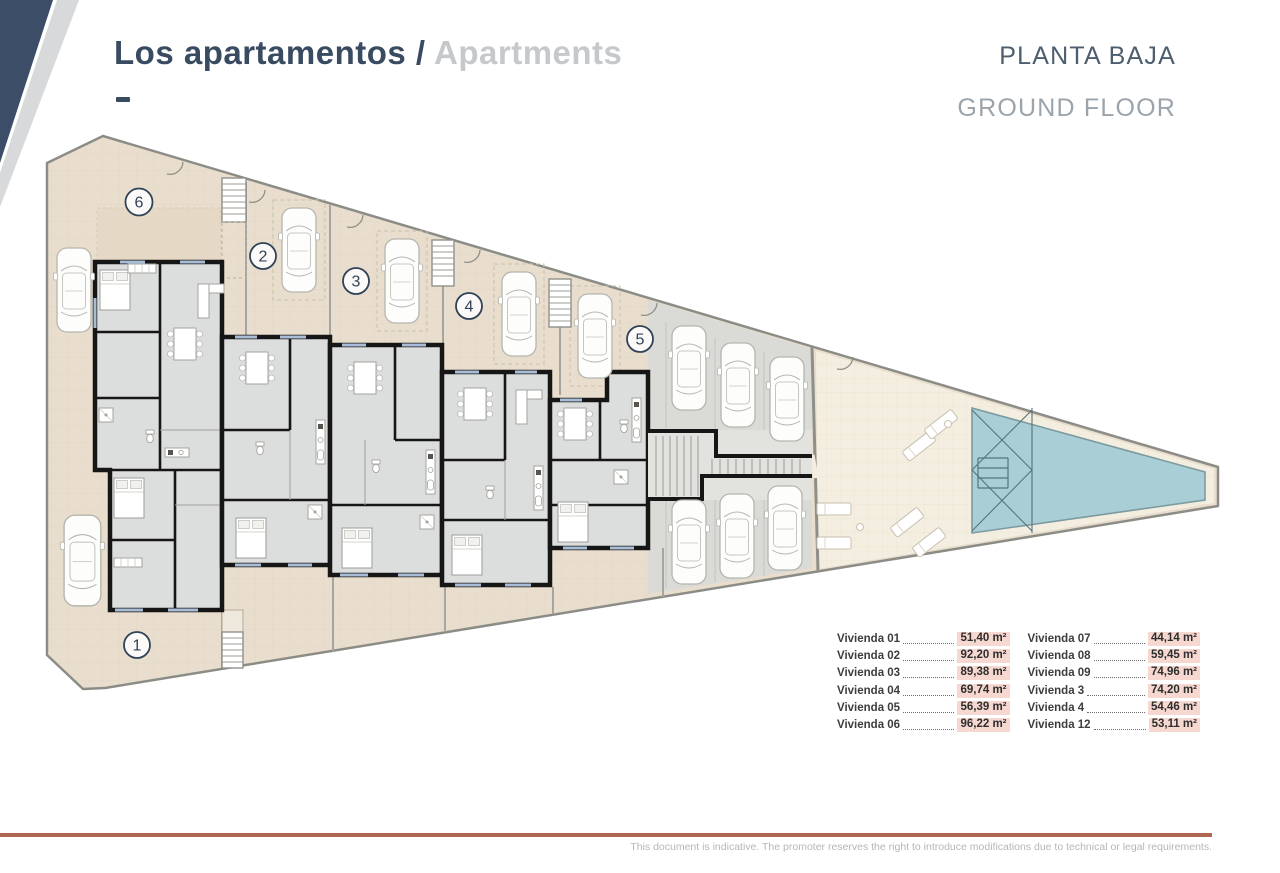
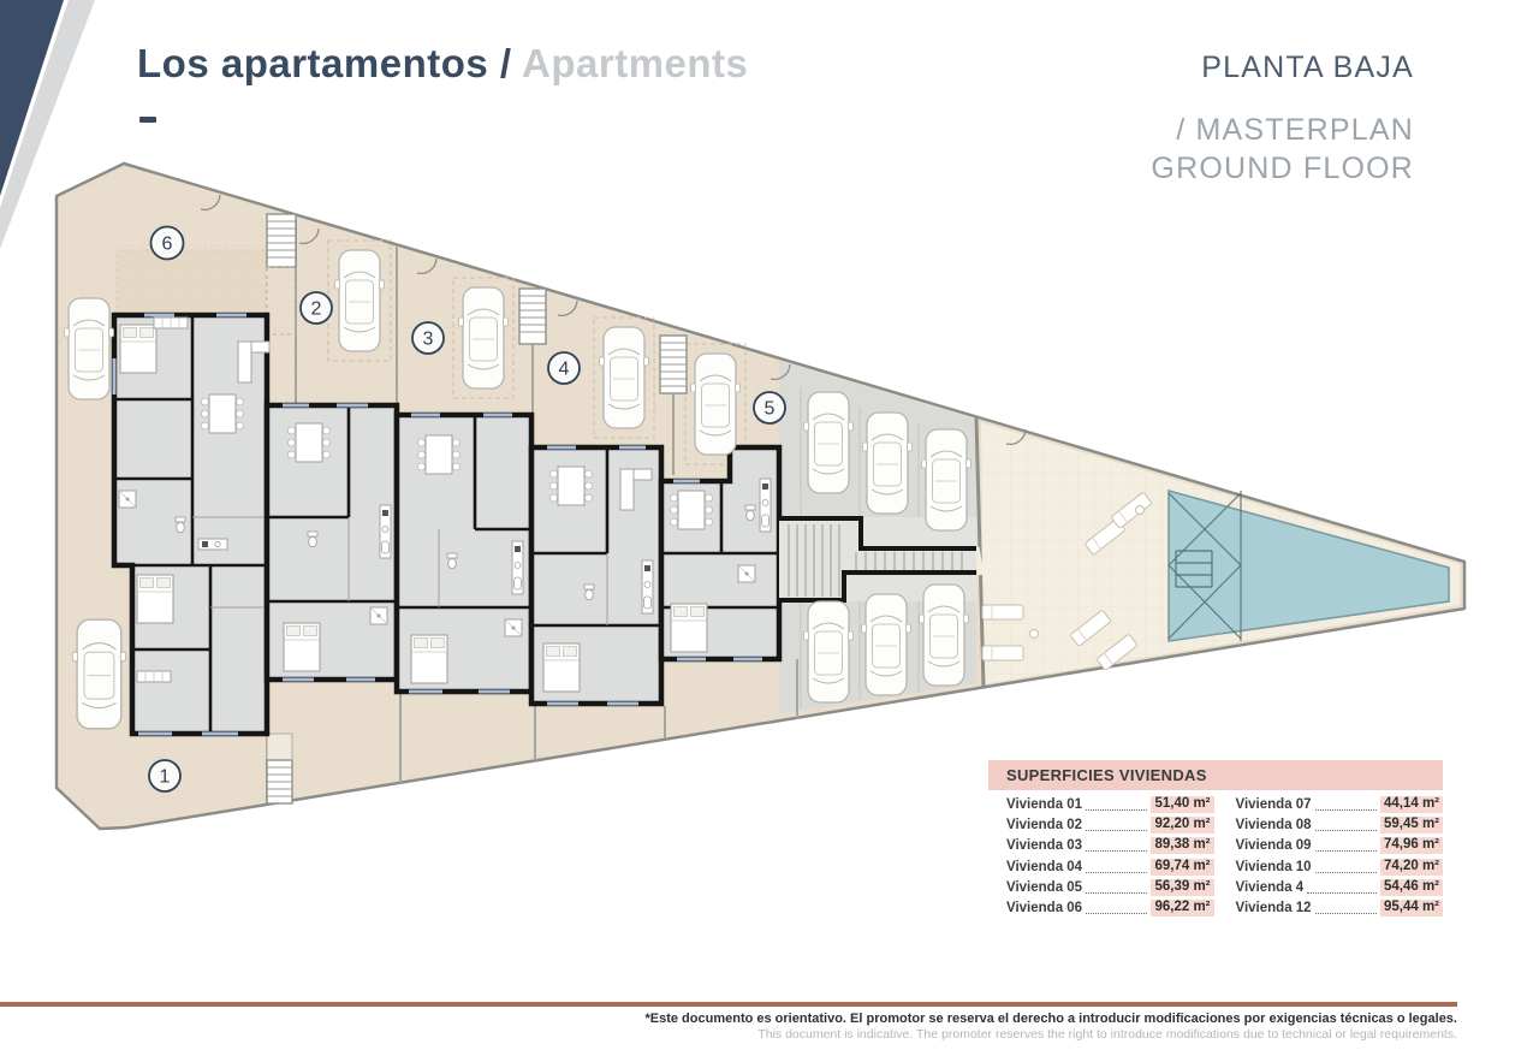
  Los apartamentos / Apartments
  PLANTA BAJA
+ / MASTERPLAN
  GROUND FLOOR
  6
  2
  3
  4
  5
  1
+ SUPERFICIES VIVIENDAS
  Vivienda 01
  51,40 m²
  Vivienda 02
  92,20 m²
  Vivienda 03
  89,38 m²
  Vivienda 04
  69,74 m²
  Vivienda 05
  56,39 m²
  Vivienda 06
  96,22 m²
  Vivienda 07
  44,14 m²
  Vivienda 08
  59,45 m²
  Vivienda 09
  74,96 m²
- Vivienda 3
+ Vivienda 10
  74,20 m²
  Vivienda 4
  54,46 m²
  Vivienda 12
- 53,11 m²
+ 95,44 m²
+ *Este documento es orientativo. El promotor se reserva el derecho a introducir modificaciones por exigencias técnicas o legales.
  This document is indicative. The promoter reserves the right to introduce modifications due to technical or legal requirements.
